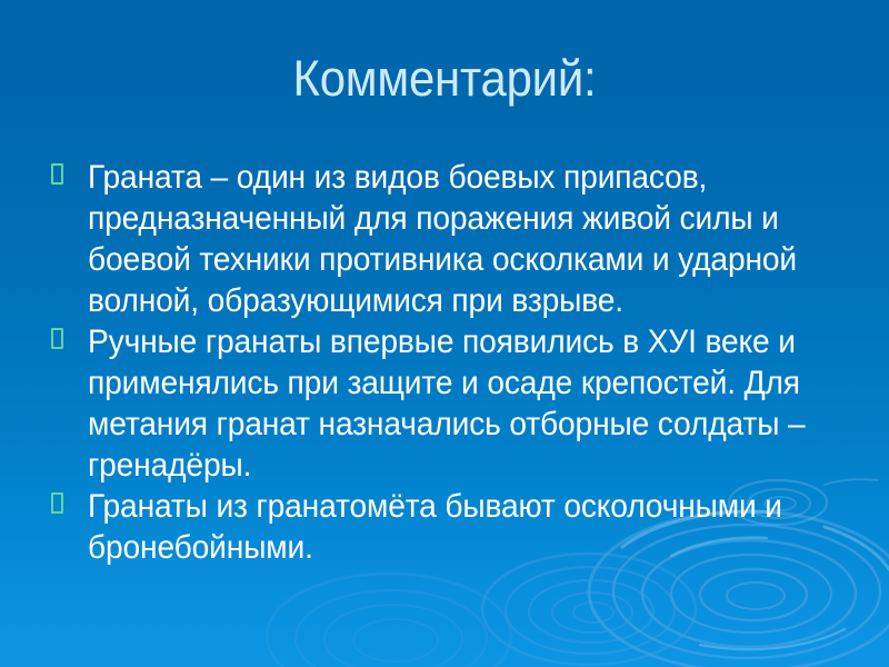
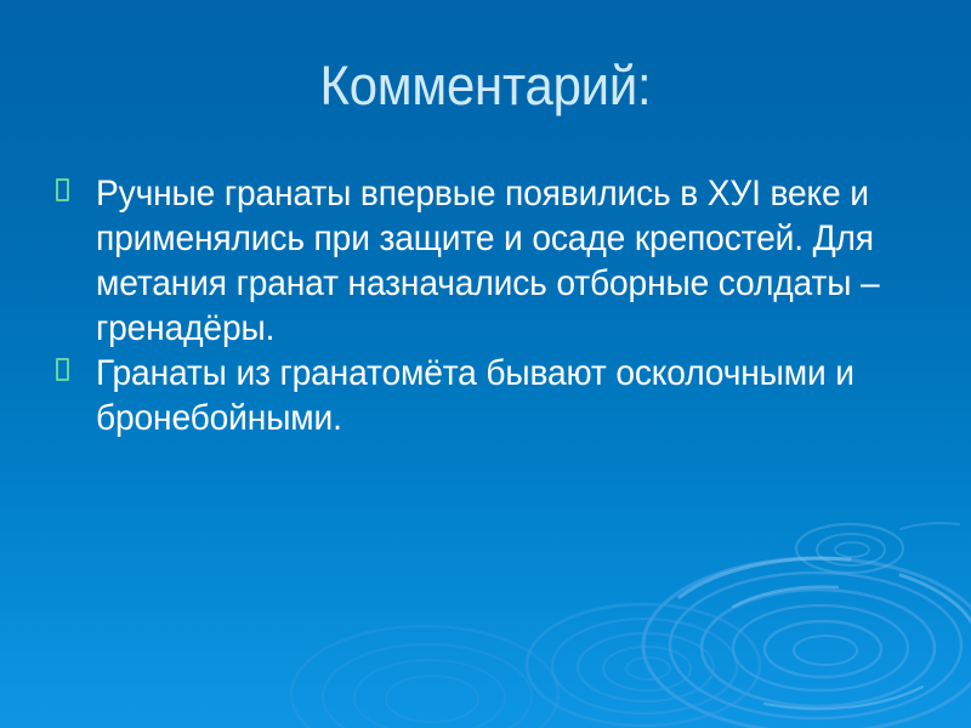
  Комментарий:
- Граната – один из видов боевых припасов, предназначенный для поражения живой силы и боевой техники противника осколками и ударной волной, образующимися при взрыве.
  Ручные гранаты впервые появились в ХУI веке и применялись при защите и осаде крепостей. Для метания гранат назначались отборные солдаты – гренадёры.
  Гранаты из гранатомёта бывают осколочными и бронебойными.
